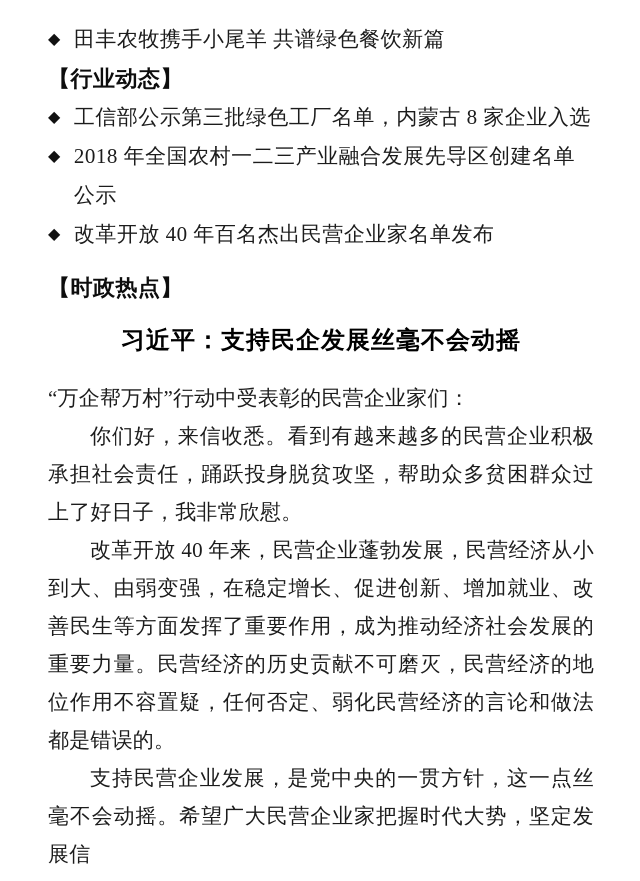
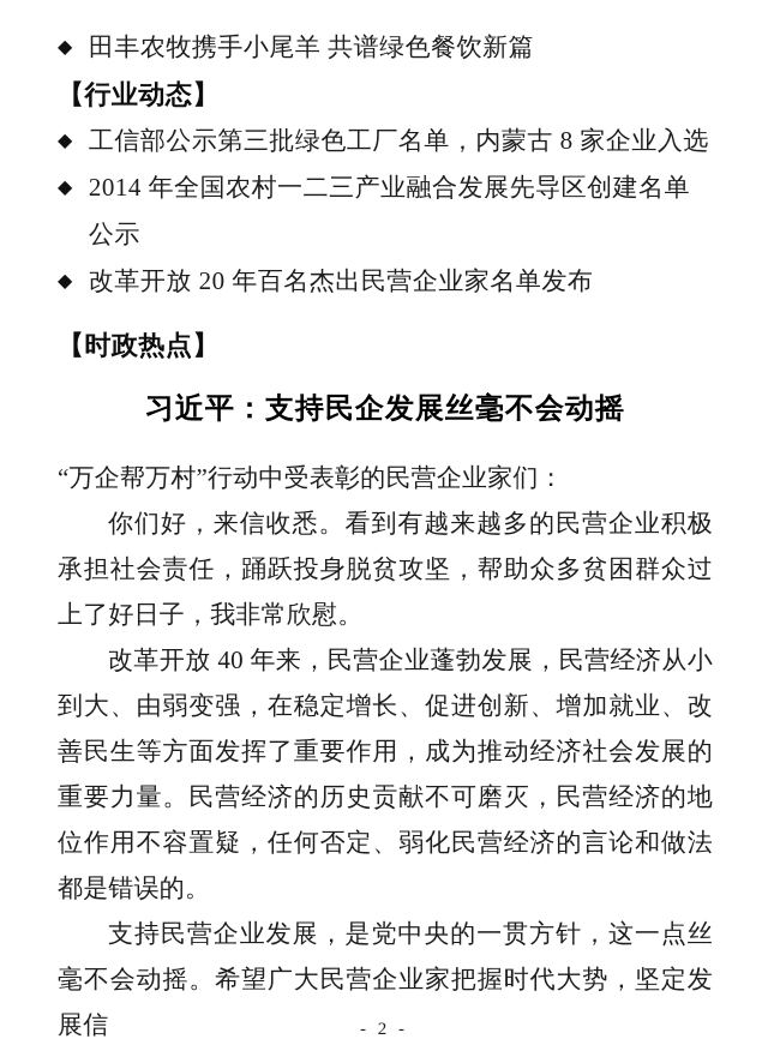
  ◆
  田丰农牧携手小尾羊 共谱绿色餐饮新篇
  【行业动态】
  ◆
  工信部公示第三批绿色工厂名单，内蒙古 8 家企业入选
  ◆
- 2018 年全国农村一二三产业融合发展先导区创建名单公示
+ 2014 年全国农村一二三产业融合发展先导区创建名单公示
  ◆
- 改革开放 40 年百名杰出民营企业家名单发布
+ 改革开放 20 年百名杰出民营企业家名单发布
  【时政热点】
  习近平：支持民企发展丝毫不会动摇
  “万企帮万村”行动中受表彰的民营企业家们：
  你们好，来信收悉。看到有越来越多的民营企业积极承担社会责任，踊跃投身脱贫攻坚，帮助众多贫困群众过上了好日子，我非常欣慰。
  改革开放 40 年来，民营企业蓬勃发展，民营经济从小到大、由弱变强，在稳定增长、促进创新、增加就业、改善民生等方面发挥了重要作用，成为推动经济社会发展的重要力量。民营经济的历史贡献不可磨灭，民营经济的地位作用不容置疑，任何否定、弱化民营经济的言论和做法都是错误的。
  支持民营企业发展，是党中央的一贯方针，这一点丝毫不会动摇。希望广大民营企业家把握时代大势，坚定发展信
+ - 2 -
